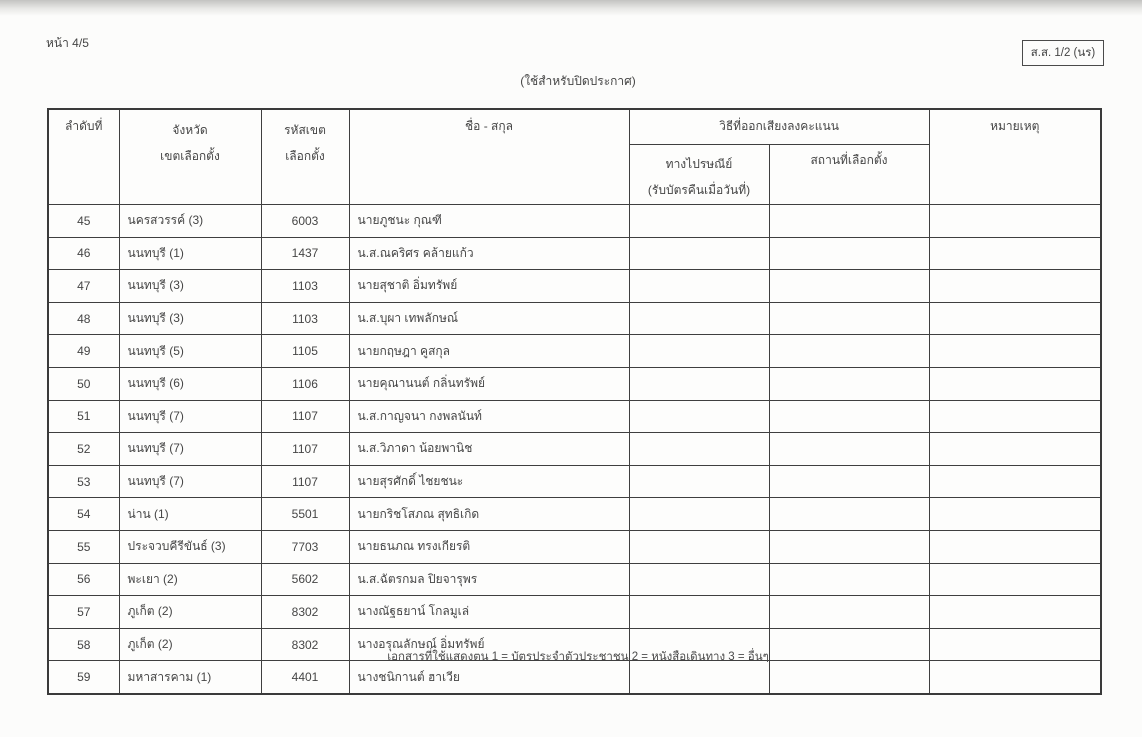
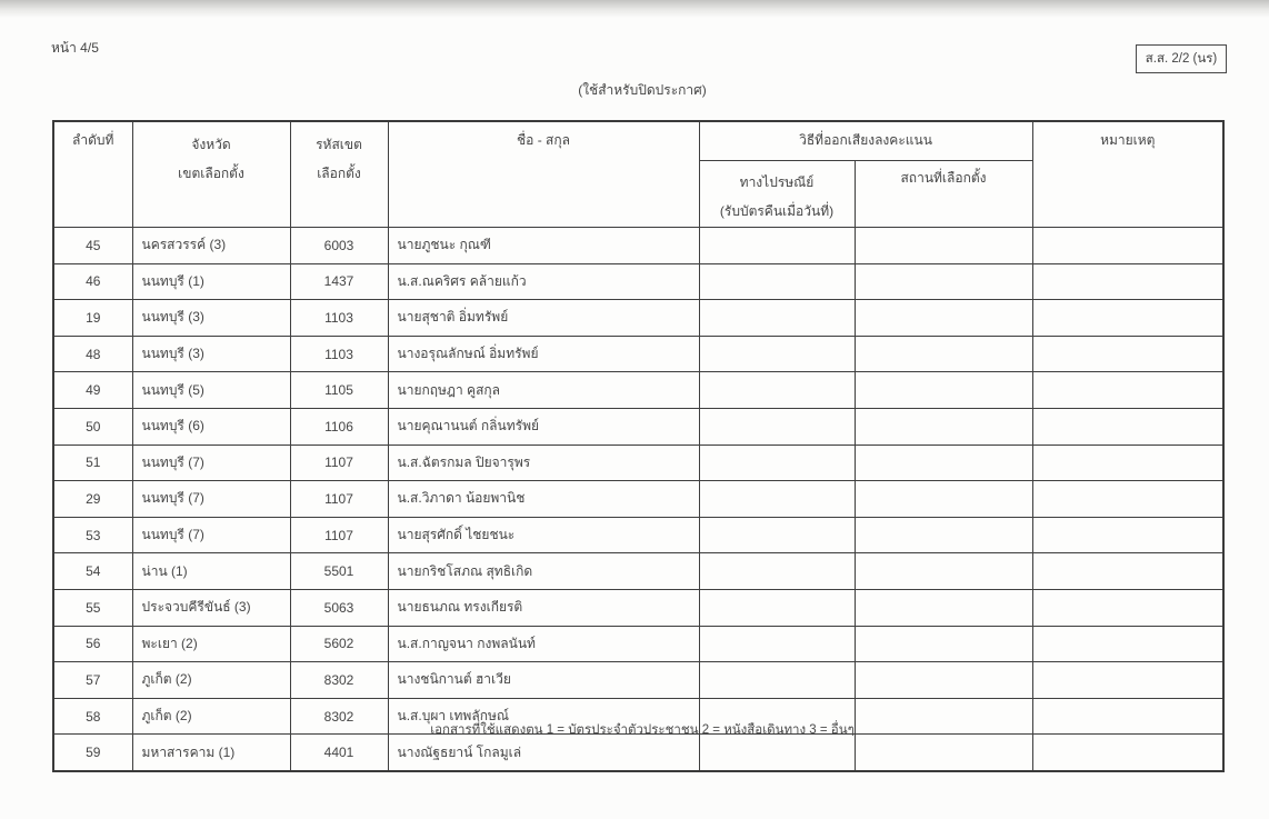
  หน้า 4/5
- ส.ส. 1/2 (นร)
+ ส.ส. 2/2 (นร)
  (ใช้สำหรับปิดประกาศ)
  ลำดับที่	จังหวัด เขตเลือกตั้ง	รหัสเขต เลือกตั้ง	ชื่อ - สกุล	วิธีที่ออกเสียงลงคะแนน	หมายเหตุ
  ทางไปรษณีย์ (รับบัตรคืนเมื่อวันที่)	สถานที่เลือกตั้ง
  45	นครสวรรค์ (3)	6003	นายภูชนะ กุณฑี
  46	นนทบุรี (1)	1437	น.ส.ณคริศร คล้ายแก้ว
- 47	นนทบุรี (3)	1103	นายสุชาติ อิ่มทรัพย์
+ 19	นนทบุรี (3)	1103	นายสุชาติ อิ่มทรัพย์
- 48	นนทบุรี (3)	1103	น.ส.บุผา เทพลักษณ์
+ 48	นนทบุรี (3)	1103	นางอรุณลักษณ์ อิ่มทรัพย์
  49	นนทบุรี (5)	1105	นายกฤษฎา คูสกุล
  50	นนทบุรี (6)	1106	นายคุณานนต์ กลิ่นทรัพย์
- 51	นนทบุรี (7)	1107	น.ส.กาญจนา กงพลนันท์
+ 51	นนทบุรี (7)	1107	น.ส.ฉัตรกมล ปิยจารุพร
- 52	นนทบุรี (7)	1107	น.ส.วิภาดา น้อยพานิช
+ 29	นนทบุรี (7)	1107	น.ส.วิภาดา น้อยพานิช
  53	นนทบุรี (7)	1107	นายสุรศักดิ์ ไชยชนะ
  54	น่าน (1)	5501	นายกริชโสภณ สุทธิเกิด
- 55	ประจวบคีรีขันธ์ (3)	7703	นายธนภณ ทรงเกียรติ
+ 55	ประจวบคีรีขันธ์ (3)	5063	นายธนภณ ทรงเกียรติ
- 56	พะเยา (2)	5602	น.ส.ฉัตรกมล ปิยจารุพร
+ 56	พะเยา (2)	5602	น.ส.กาญจนา กงพลนันท์
- 57	ภูเก็ต (2)	8302	นางณัฐธยาน์ โกลมูเล่
+ 57	ภูเก็ต (2)	8302	นางชนิกานต์ ฮาเวีย
- 58	ภูเก็ต (2)	8302	นางอรุณลักษณ์ อิ่มทรัพย์
+ 58	ภูเก็ต (2)	8302	น.ส.บุผา เทพลักษณ์
- 59	มหาสารคาม (1)	4401	นางชนิกานต์ ฮาเวีย
+ 59	มหาสารคาม (1)	4401	นางณัฐธยาน์ โกลมูเล่
  เอกสารที่ใช้แสดงตน 1 = บัตรประจำตัวประชาชน 2 = หนังสือเดินทาง 3 = อื่นๆ
